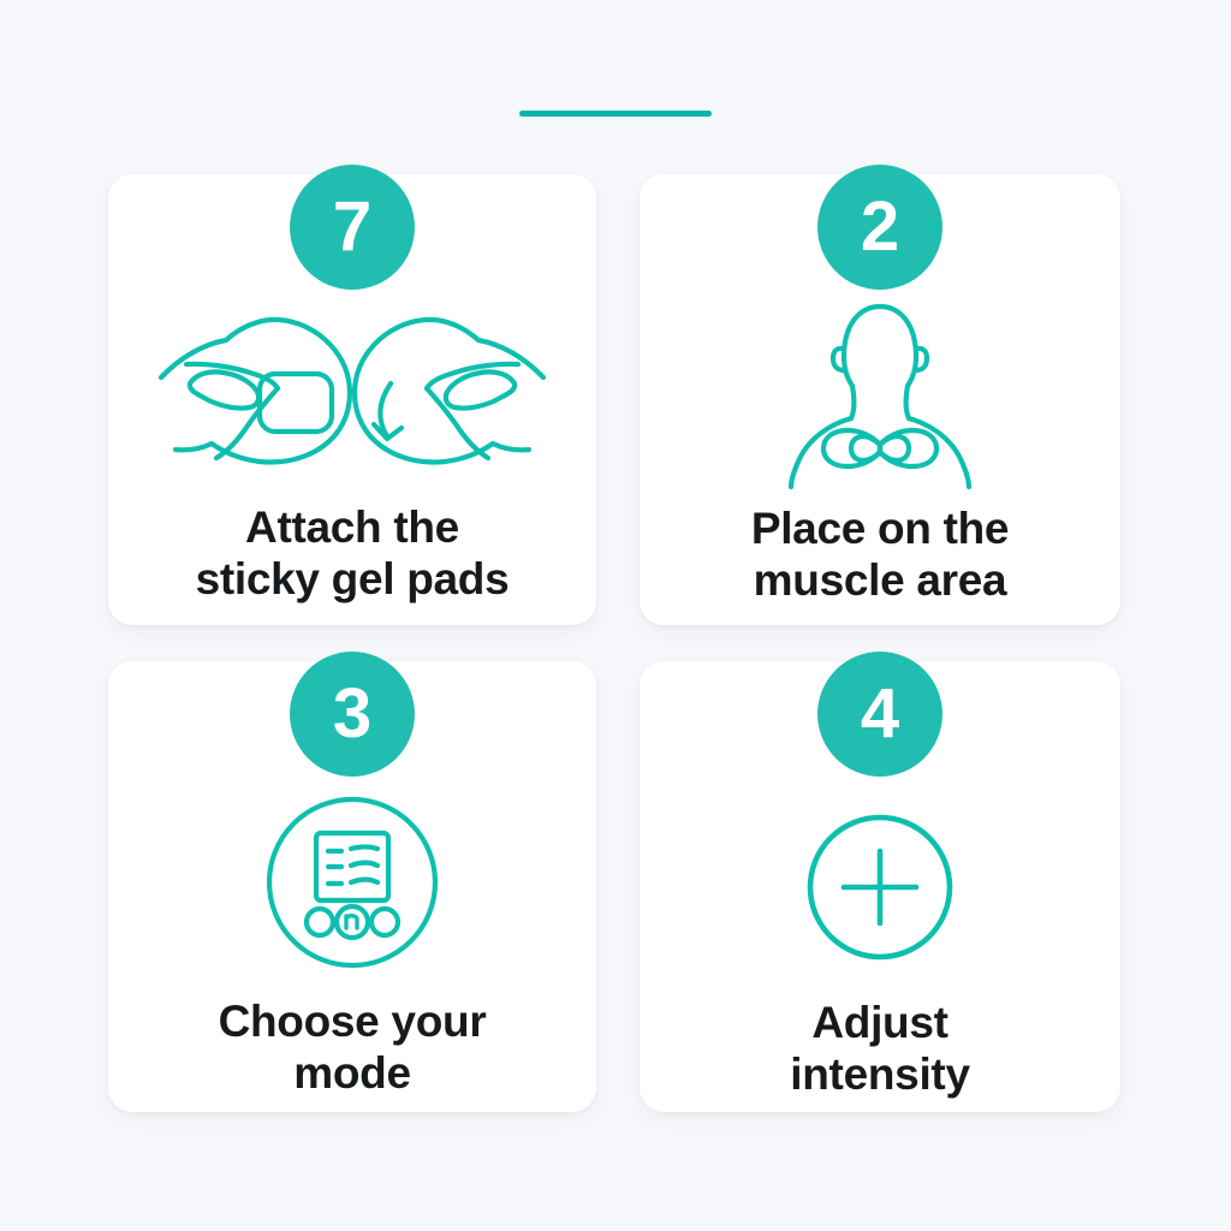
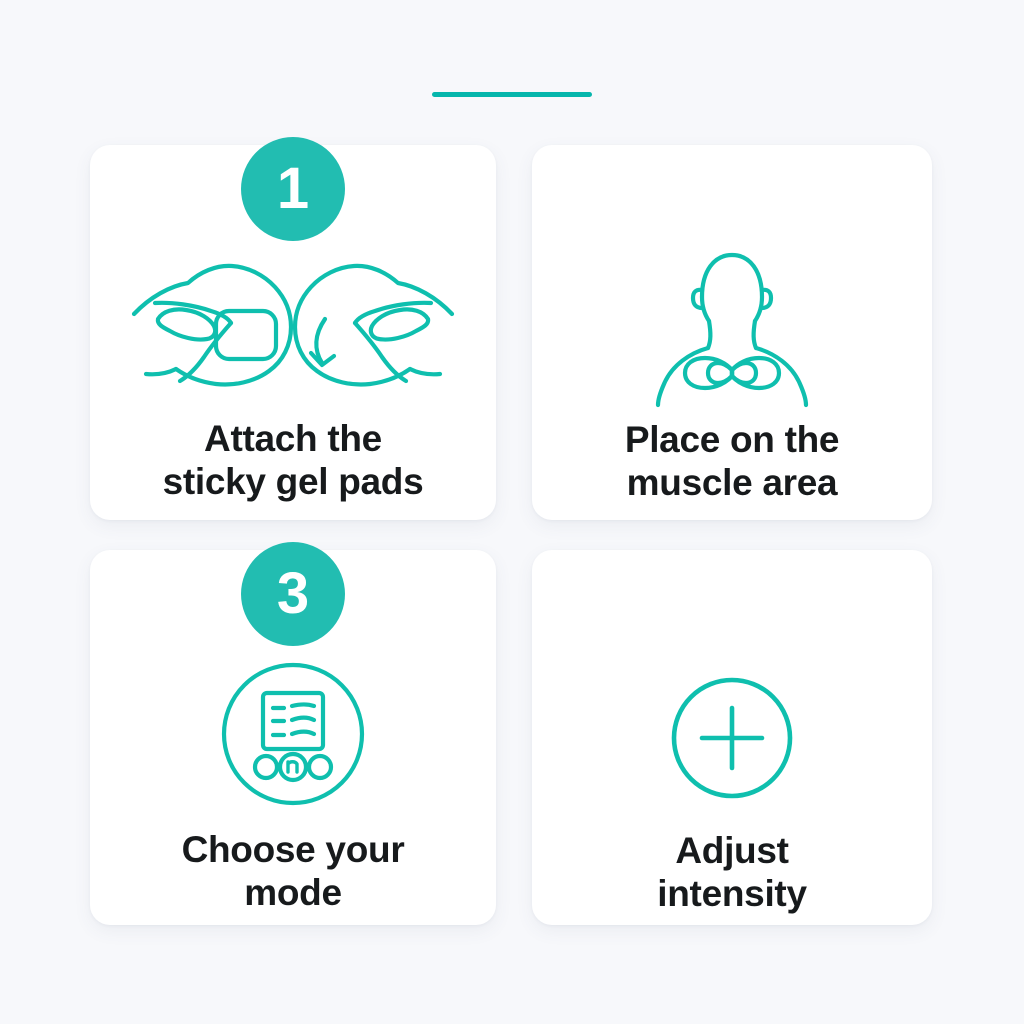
- 7
+ 1
  Attach the
  sticky gel pads
- 2
  Place on the
  muscle area
  3
  Choose your
  mode
- 4
  Adjust
  intensity
